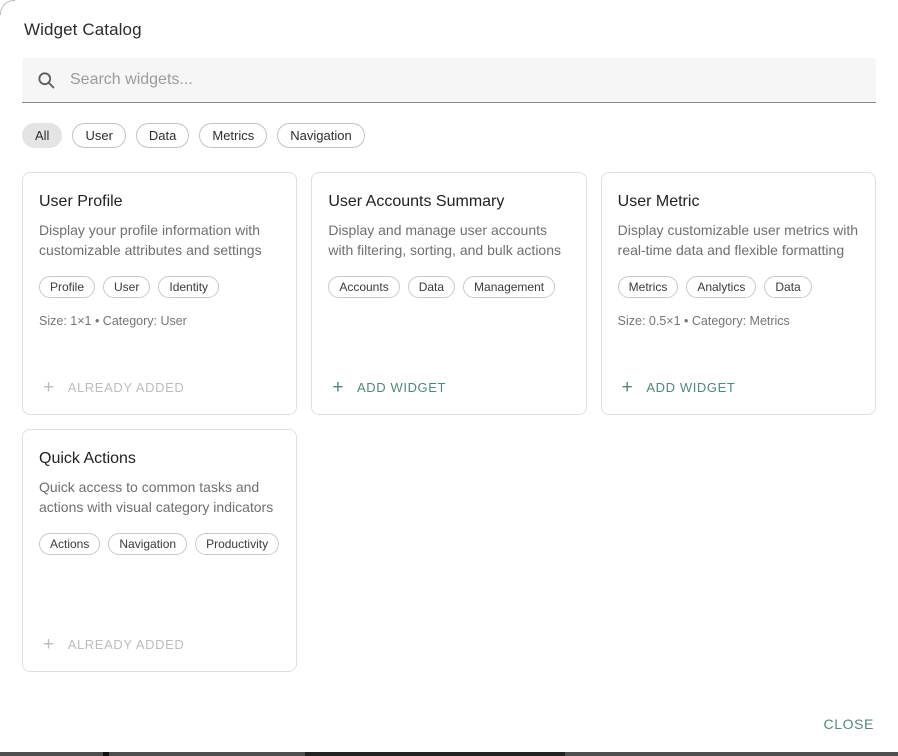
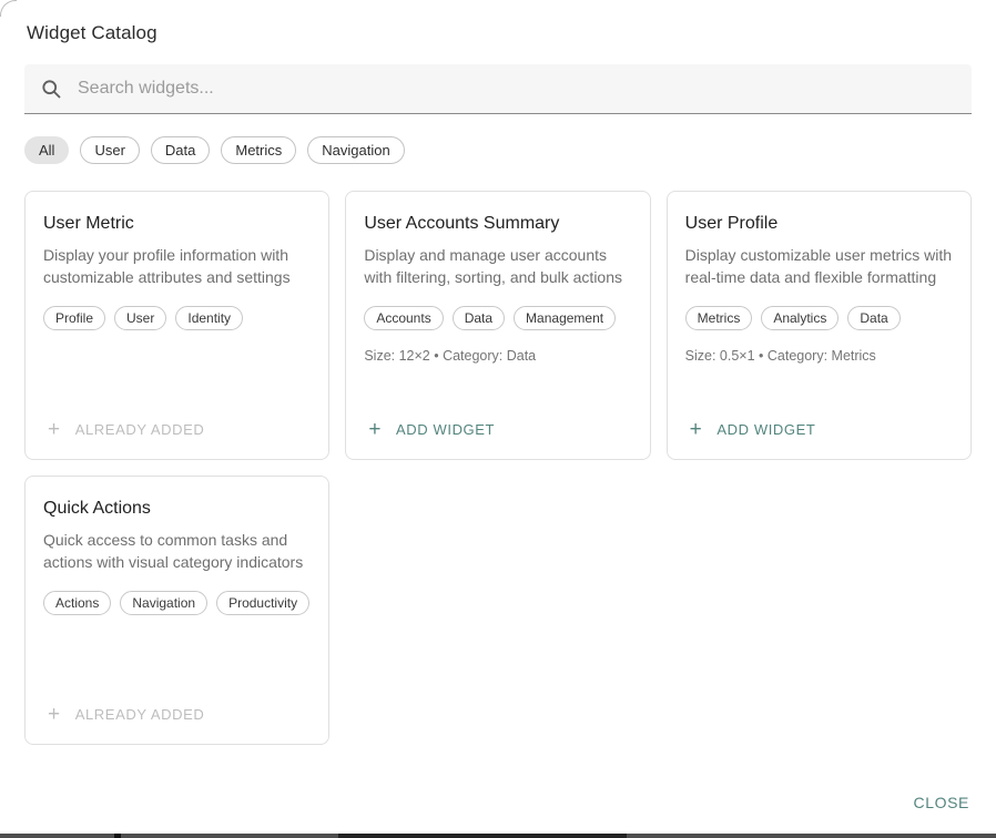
  Widget Catalog
  Search widgets...
  All
  User
  Data
  Metrics
  Navigation
- User Profile
+ User Metric
  Display your profile information with customizable attributes and settings
  Profile
  User
  Identity
- Size: 1×1 • Category: User
  +
  ALREADY ADDED
  User Accounts Summary
  Display and manage user accounts with filtering, sorting, and bulk actions
  Accounts
  Data
  Management
+ Size: 12×2 • Category: Data
  +
  ADD WIDGET
- User Metric
+ User Profile
  Display customizable user metrics with real-time data and flexible formatting
  Metrics
  Analytics
  Data
  Size: 0.5×1 • Category: Metrics
  +
  ADD WIDGET
  Quick Actions
  Quick access to common tasks and actions with visual category indicators
  Actions
  Navigation
  Productivity
  +
  ALREADY ADDED
  CLOSE
